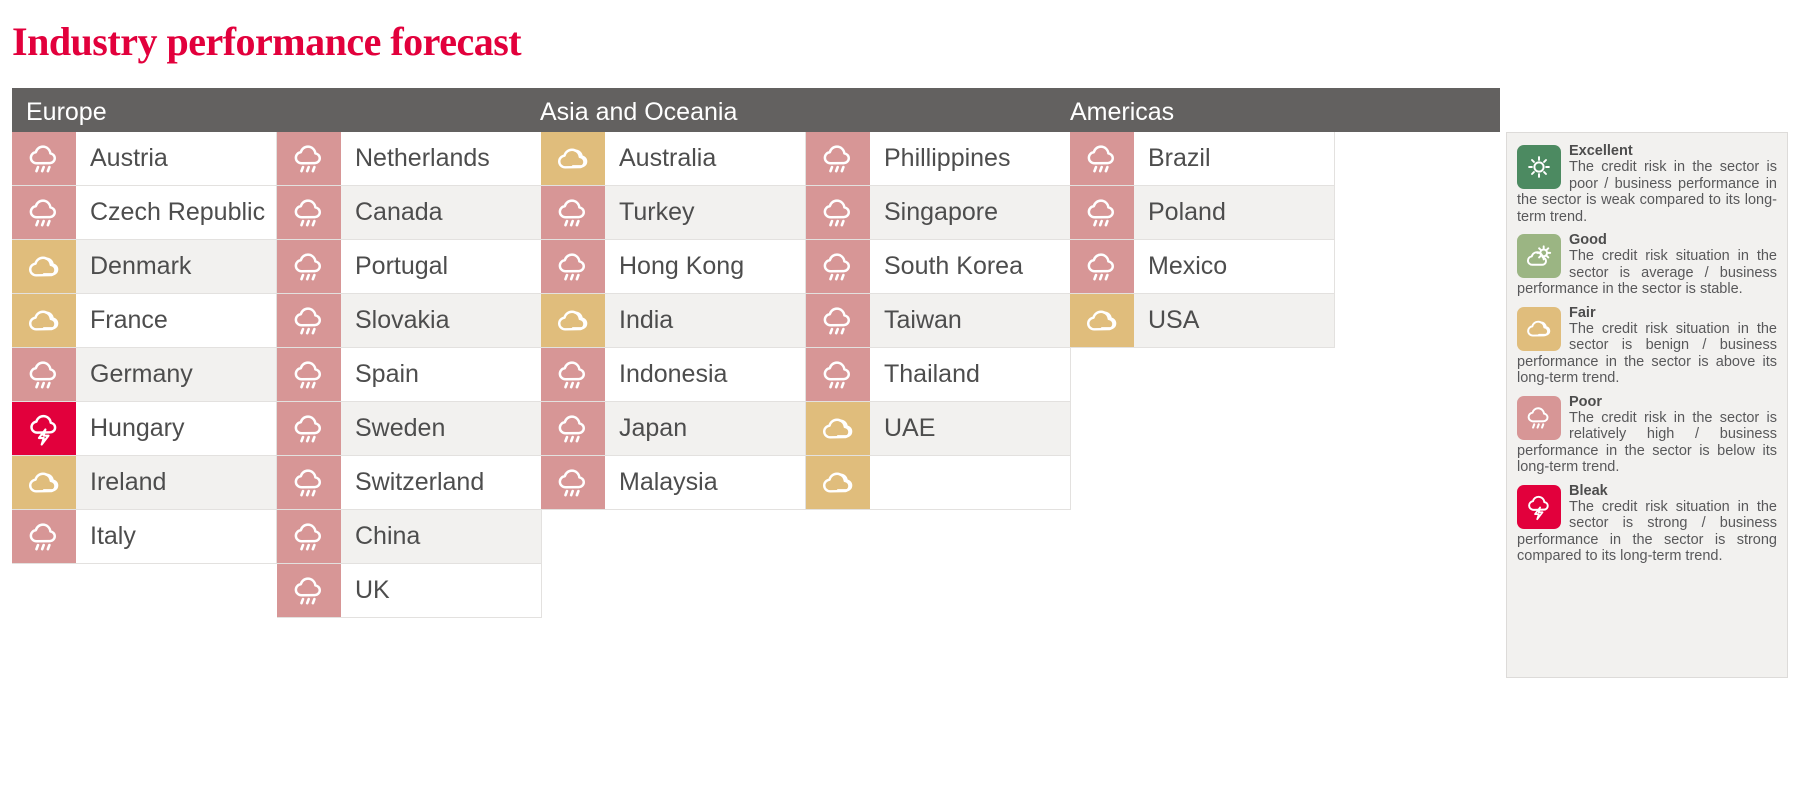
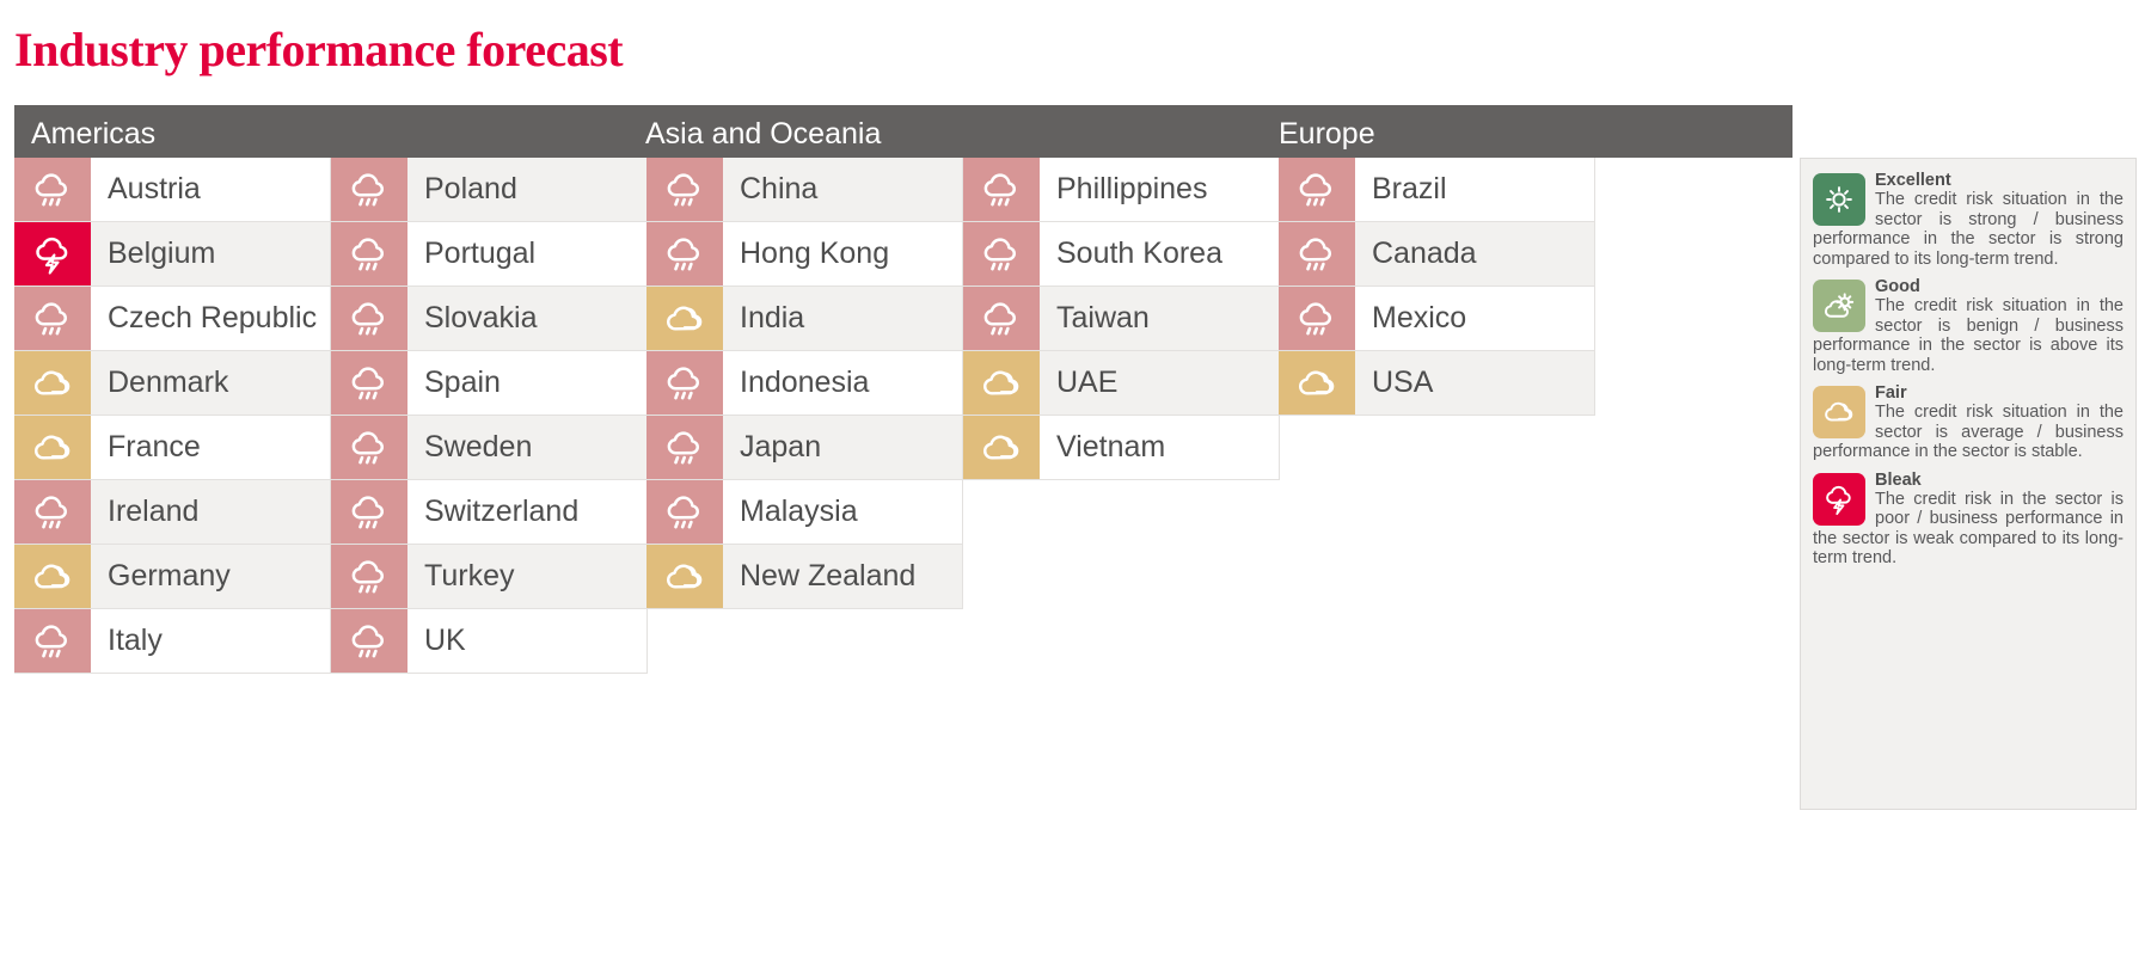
  Industry performance forecast
- Europe
+ Americas
  Asia and Oceania
- Americas
+ Europe
  Austria
+ Belgium
  Czech Republic
  Denmark
  France
- Germany
+ Ireland
- Hungary
- Ireland
+ Germany
  Italy
- Netherlands
- Canada
+ Poland
  Portugal
  Slovakia
  Spain
  Sweden
  Switzerland
- China
+ Turkey
  UK
- Australia
- Turkey
+ China
  Hong Kong
  India
  Indonesia
  Japan
  Malaysia
+ New Zealand
  Phillippines
- Singapore
  South Korea
  Taiwan
- Thailand
  UAE
+ Vietnam
  Brazil
- Poland
+ Canada
  Mexico
  USA
  Excellent
- The credit risk in the sector is poor / business performance in the sector is weak compared to its long-term trend.
+ The credit risk situation in the sector is strong / business performance in the sector is strong compared to its long-term trend.
  Good
- The credit risk situation in the sector is average / business performance in the sector is stable.
+ The credit risk situation in the sector is benign / business performance in the sector is above its long-term trend.
  Fair
- The credit risk situation in the sector is benign / business performance in the sector is above its long-term trend.
+ The credit risk situation in the sector is average / business performance in the sector is stable.
- Poor
- The credit risk in the sector is relatively high / business performance in the sector is below its long-term trend.
  Bleak
- The credit risk situation in the sector is strong / business performance in the sector is strong compared to its long-term trend.
+ The credit risk in the sector is poor / business performance in the sector is weak compared to its long-term trend.
